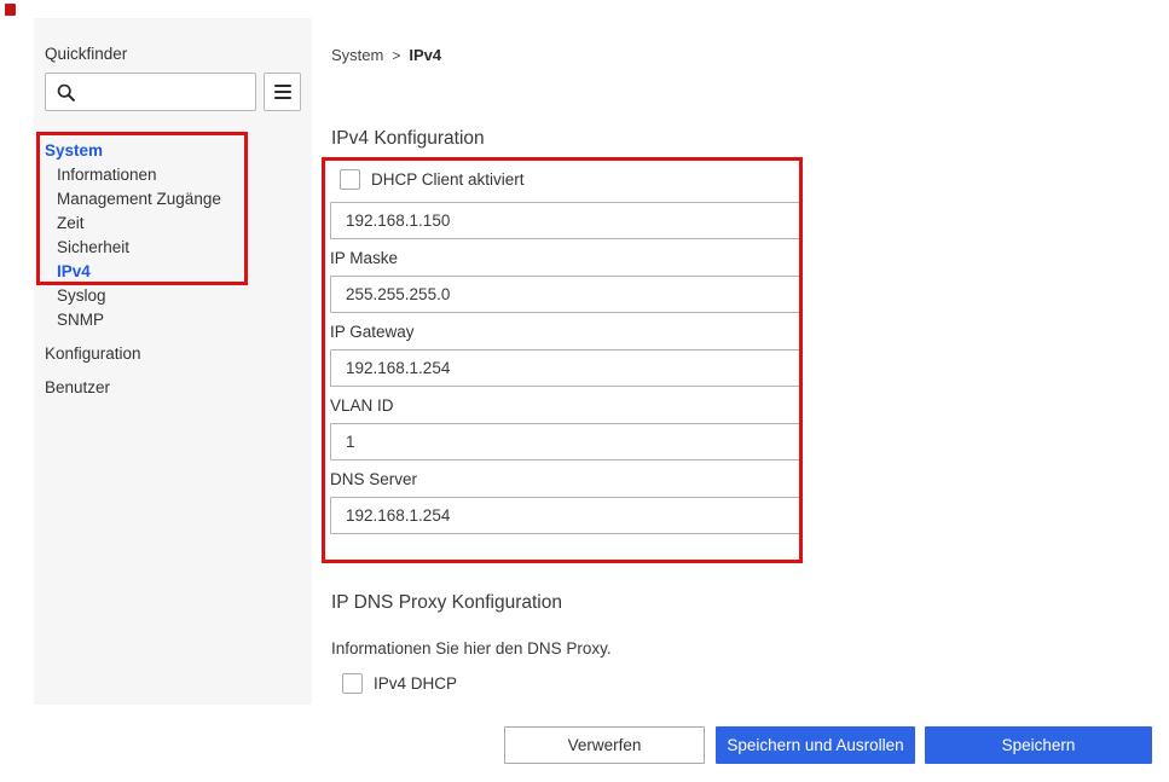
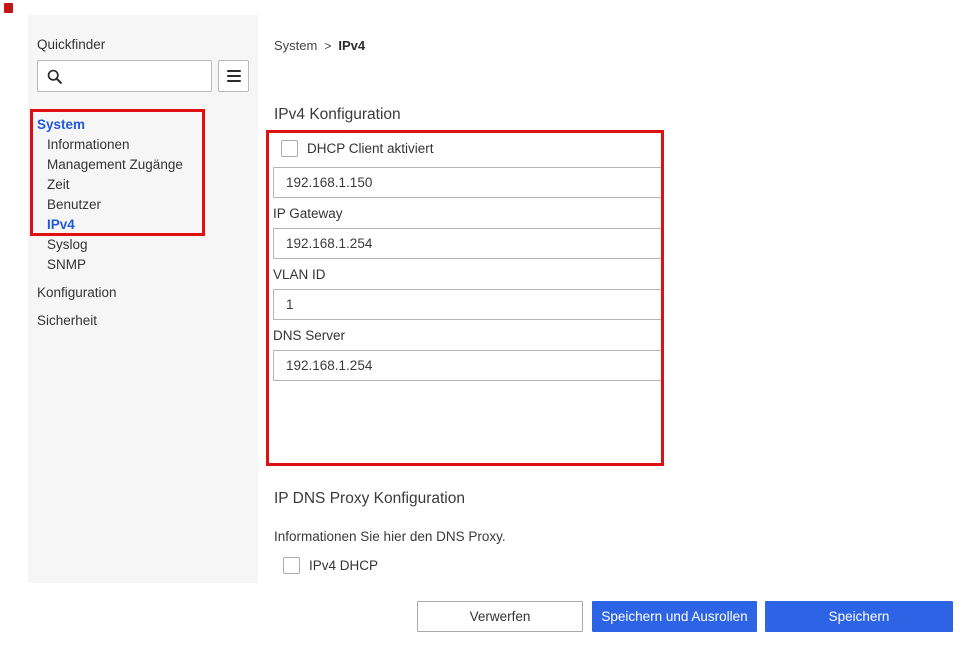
  Quickfinder
  System
  Informationen
  Management Zugänge
  Zeit
- Sicherheit
+ Benutzer
  IPv4
  Syslog
  SNMP
  Konfiguration
- Benutzer
+ Sicherheit
  System > IPv4
  IPv4 Konfiguration
  DHCP Client aktiviert
  192.168.1.150
- IP Maske
- 255.255.255.0
  IP Gateway
  192.168.1.254
  VLAN ID
  1
  DNS Server
  192.168.1.254
  IP DNS Proxy Konfiguration
  Informationen Sie hier den DNS Proxy.
  IPv4 DHCP
  Verwerfen
  Speichern und Ausrollen
  Speichern
